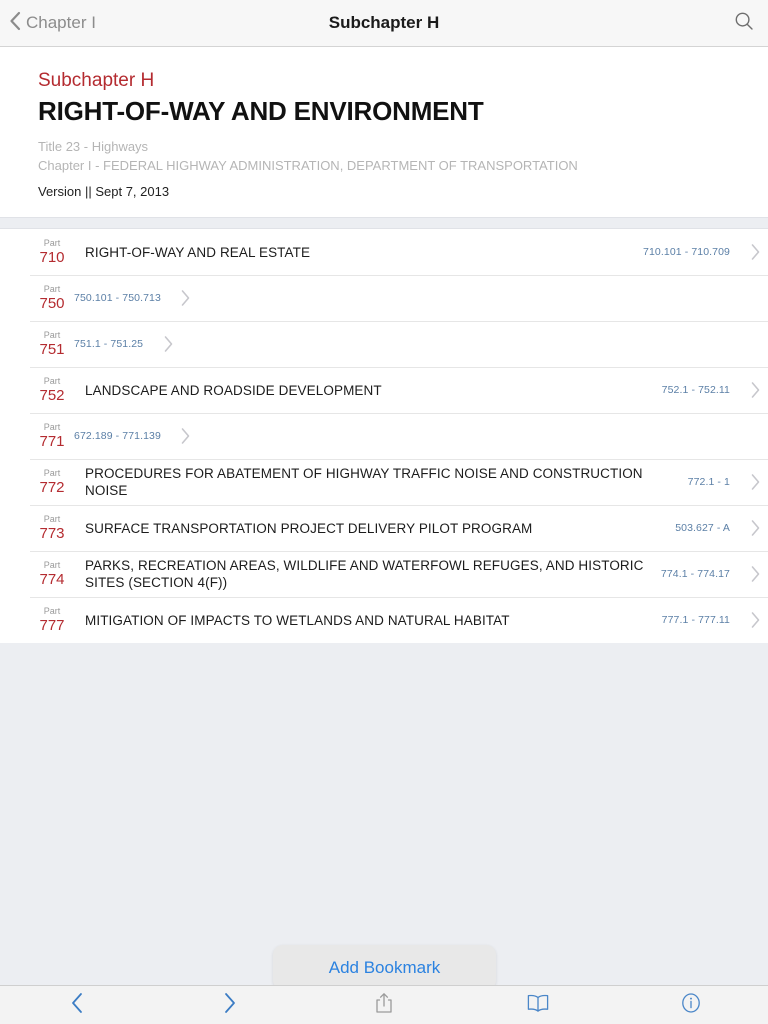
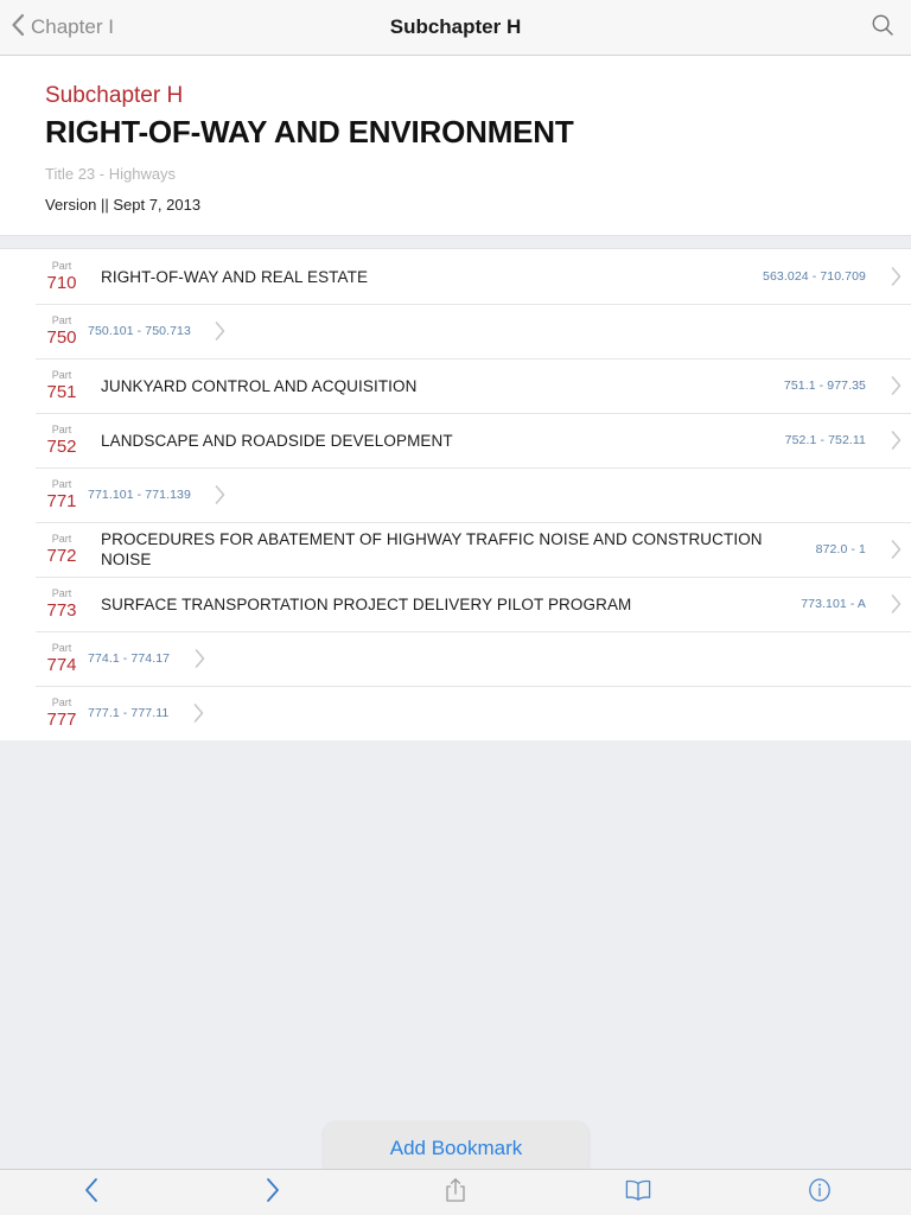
  Chapter I
  Subchapter H
  Subchapter H
  RIGHT-OF-WAY AND ENVIRONMENT
  Title 23 - Highways
- Chapter I - FEDERAL HIGHWAY ADMINISTRATION, DEPARTMENT OF TRANSPORTATION
  Version || Sept 7, 2013
  Part
  710
  RIGHT-OF-WAY AND REAL ESTATE
- 710.101 - 710.709
+ 563.024 - 710.709
  Part
  750
  750.101 - 750.713
  Part
  751
+ JUNKYARD CONTROL AND ACQUISITION
- 751.1 - 751.25
+ 751.1 - 977.35
  Part
  752
  LANDSCAPE AND ROADSIDE DEVELOPMENT
  752.1 - 752.11
  Part
  771
- 672.189 - 771.139
+ 771.101 - 771.139
  Part
  772
  PROCEDURES FOR ABATEMENT OF HIGHWAY TRAFFIC NOISE AND CONSTRUCTION NOISE
- 772.1 - 1
+ 872.0 - 1
  Part
  773
  SURFACE TRANSPORTATION PROJECT DELIVERY PILOT PROGRAM
- 503.627 - A
+ 773.101 - A
  Part
  774
- PARKS, RECREATION AREAS, WILDLIFE AND WATERFOWL REFUGES, AND HISTORIC SITES (SECTION 4(F))
  774.1 - 774.17
  Part
  777
- MITIGATION OF IMPACTS TO WETLANDS AND NATURAL HABITAT
  777.1 - 777.11
  Add Bookmark
